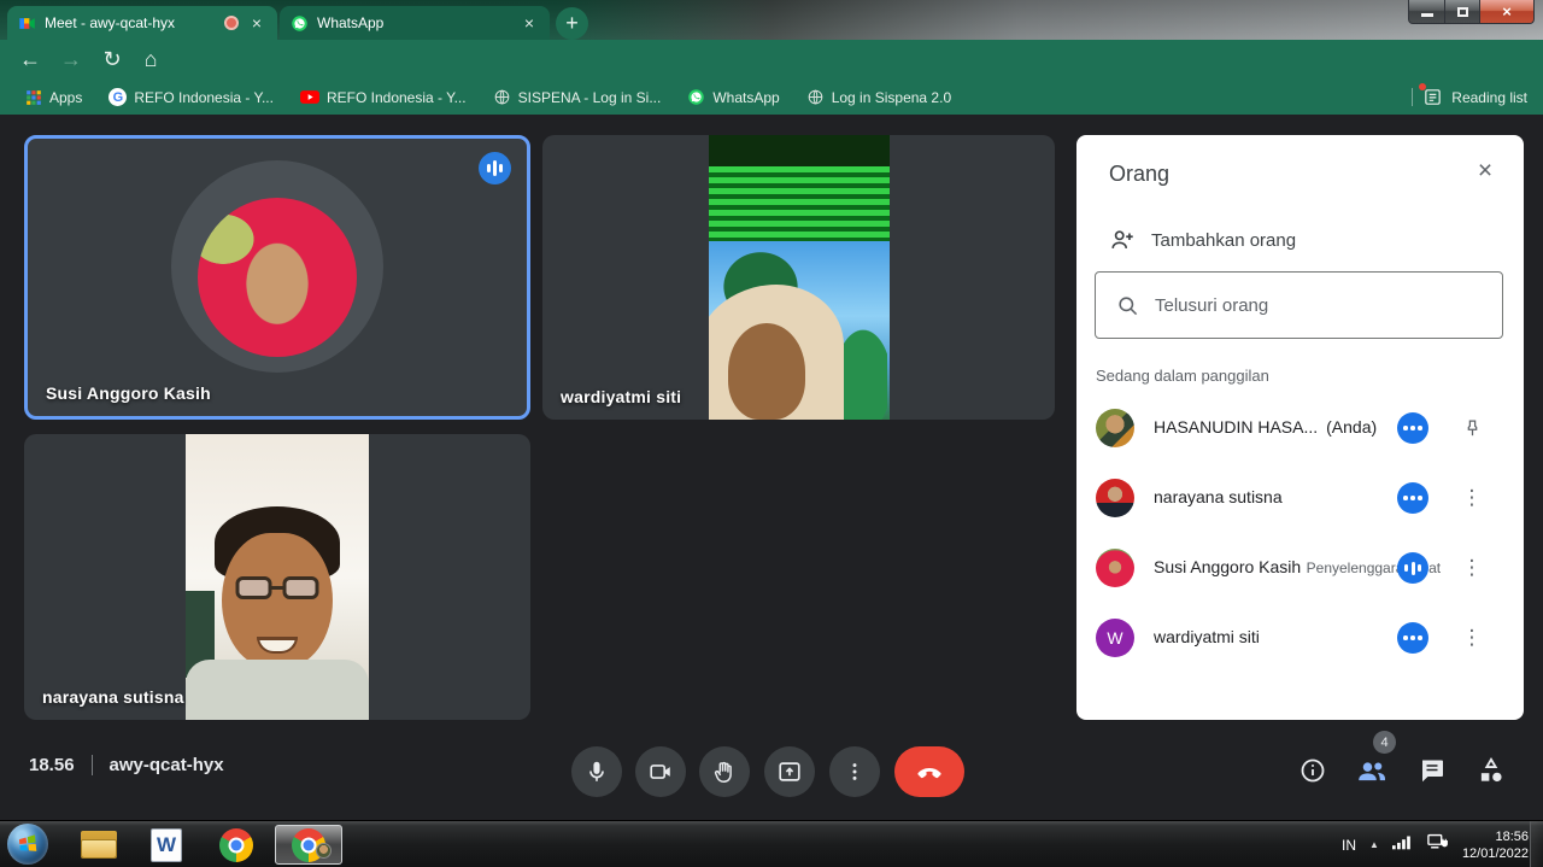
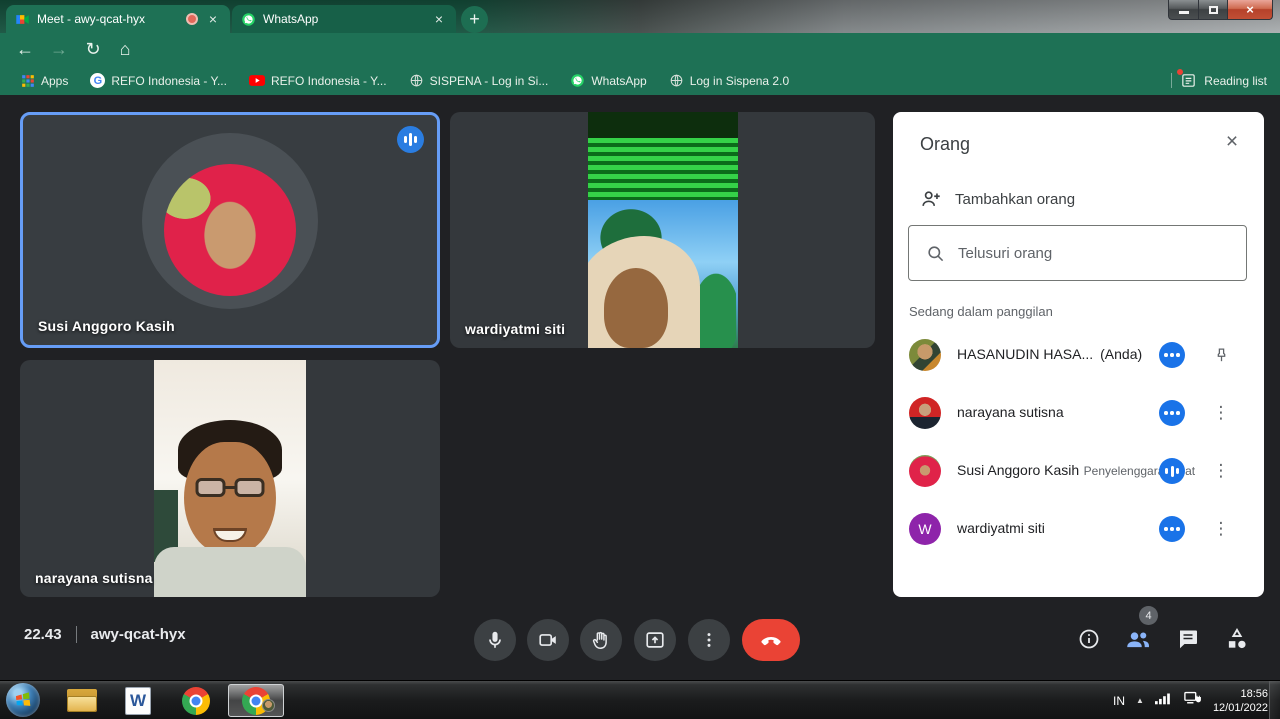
  Meet - awy-qcat-hyx
  ×
  WhatsApp
  ×
  +
  ×
  ←
  →
  ↻
  ⌂
  Apps
  G
  REFO Indonesia - Y...
  REFO Indonesia - Y...
  SISPENA - Log in Si...
  WhatsApp
  Log in Sispena 2.0
  Reading list
  Susi Anggoro Kasih
  wardiyatmi siti
  narayana sutisna
  Orang
  ×
  Tambahkan orang
  Telusuri orang
  Sedang dalam panggilan
  HASANUDIN HASA... (Anda)
  narayana sutisna
  ⋮
  Susi Anggoro Kasih Penyelenggarat
  ⋮
  W
  wardiyatmi siti
  ⋮
- 18.56
+ 22.43
  awy-qcat-hyx
  4
  W
  IN
  ▲
  18:56
  12/01/2022
